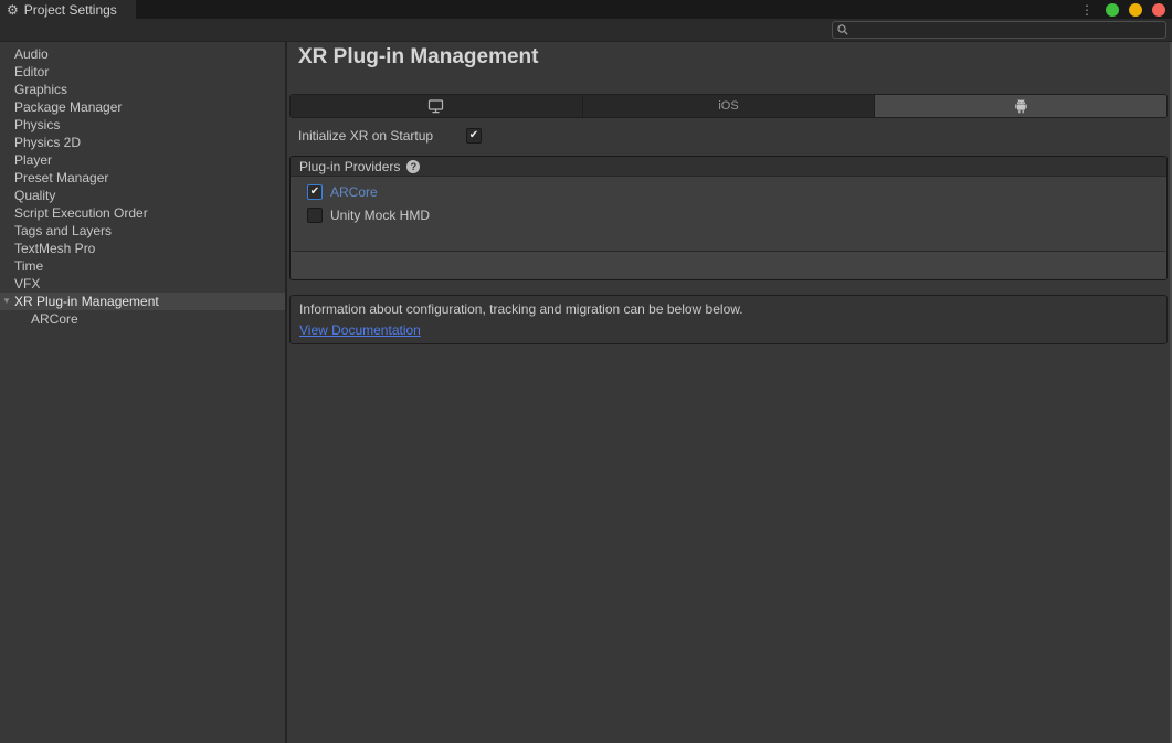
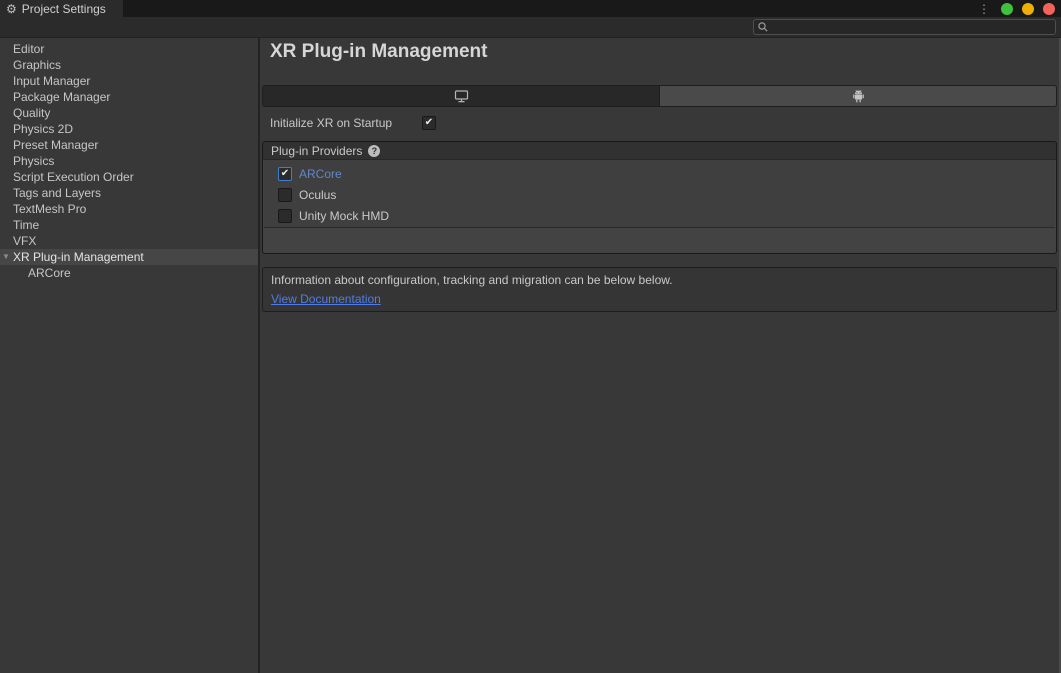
  ⚙
  Project Settings
  ⋮
- Audio
  Editor
  Graphics
+ Input Manager
  Package Manager
- Physics
+ Quality
  Physics 2D
- Player
  Preset Manager
- Quality
+ Physics
  Script Execution Order
  Tags and Layers
  TextMesh Pro
  Time
  VFX
  ▼
  XR Plug-in Management
  ARCore
  XR Plug-in Management
- iOS
  Initialize XR on Startup
  ✔
  Plug-in Providers
  ?
  ✔
  ARCore
+ Oculus
  Unity Mock HMD
  Information about configuration, tracking and migration can be below below.
  View Documentation
